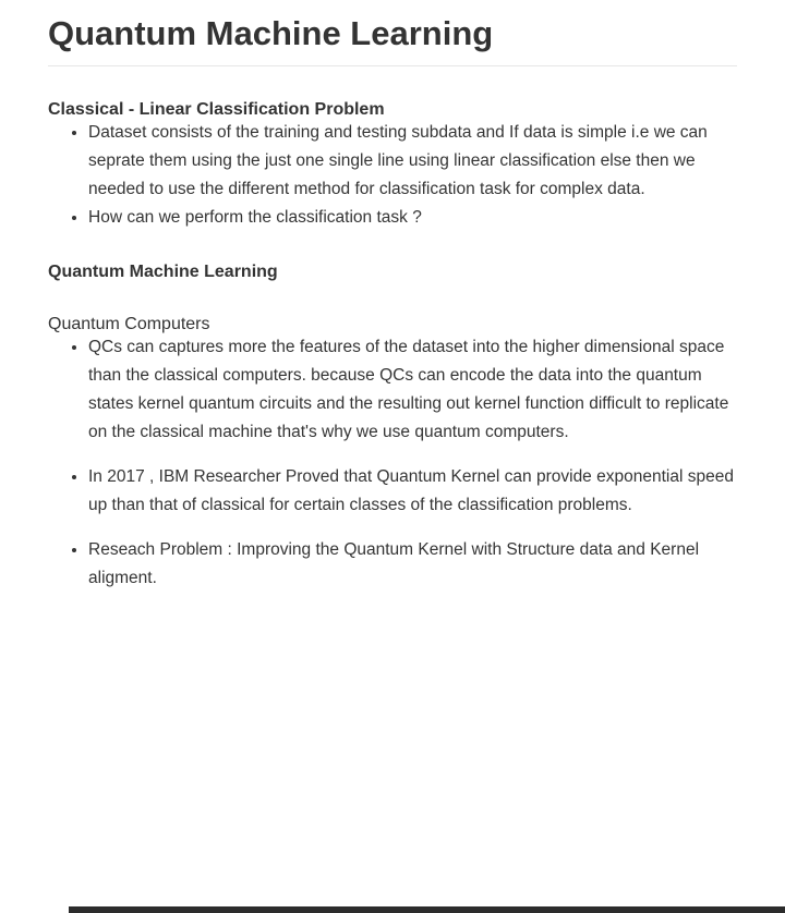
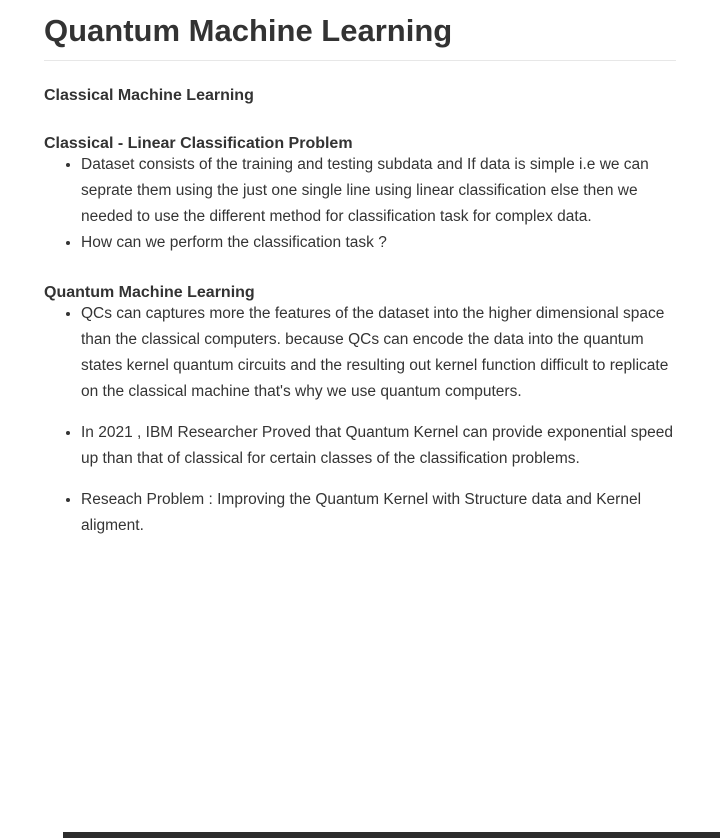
  Quantum Machine Learning
+ Classical Machine Learning
  Classical - Linear Classification Problem
  Dataset consists of the training and testing subdata and If data is simple i.e we can seprate them using the just one single line using linear classification else then we needed to use the different method for classification task for complex data.
  How can we perform the classification task ?
  Quantum Machine Learning
- Quantum Computers
  QCs can captures more the features of the dataset into the higher dimensional space than the classical computers. because QCs can encode the data into the quantum states kernel quantum circuits and the resulting out kernel function difficult to replicate on the classical machine that's why we use quantum computers.
- In 2017 , IBM Researcher Proved that Quantum Kernel can provide exponential speed up than that of classical for certain classes of the classification problems.
+ In 2021 , IBM Researcher Proved that Quantum Kernel can provide exponential speed up than that of classical for certain classes of the classification problems.
  Reseach Problem : Improving the Quantum Kernel with Structure data and Kernel aligment.
